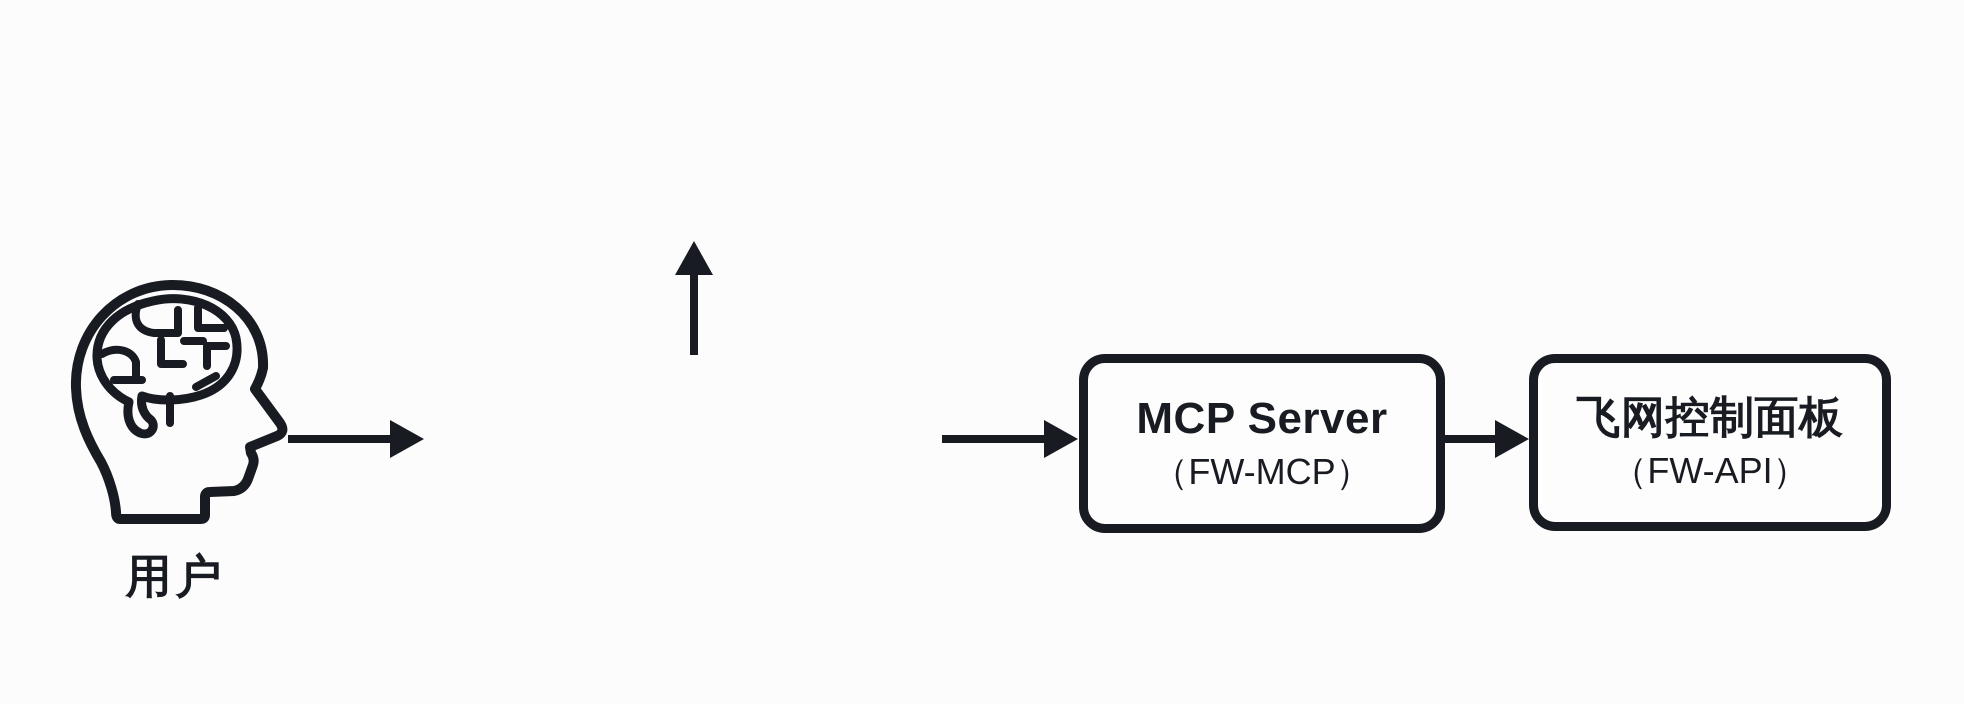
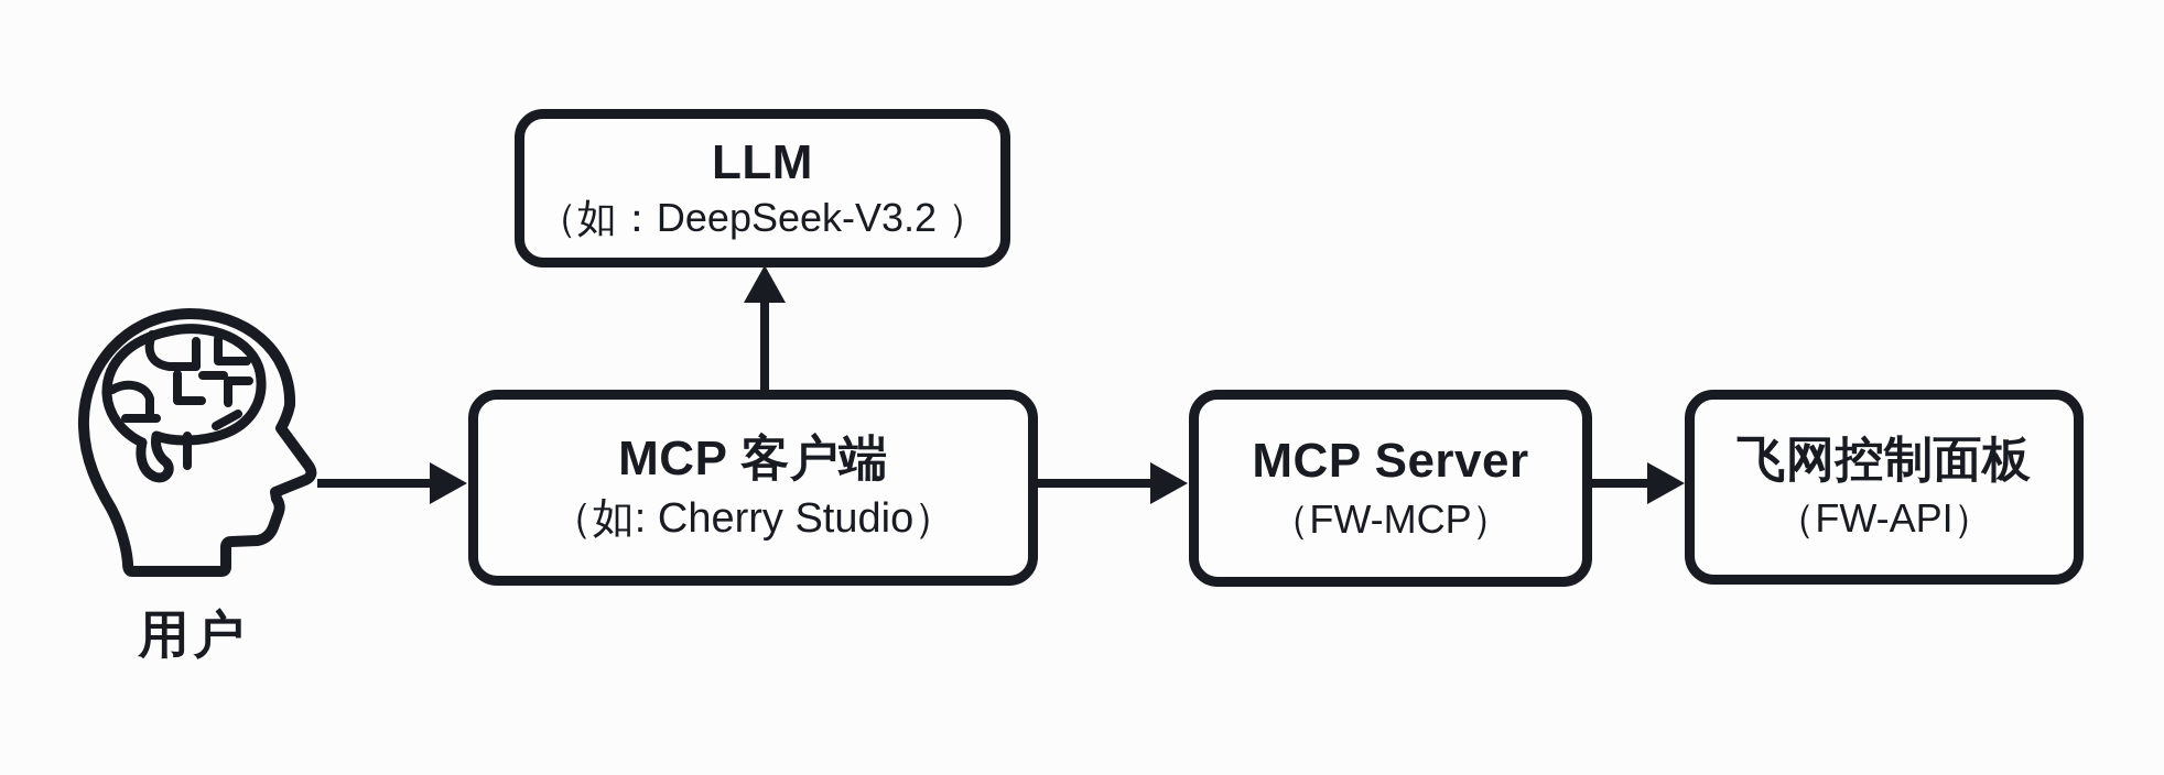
  用户
+ LLM
+ （如：DeepSeek-V3.2 ）
+ MCP 客户端
+ （如: Cherry Studio）
  MCP Server
  （FW-MCP）
  飞网控制面板
  （FW-API）
